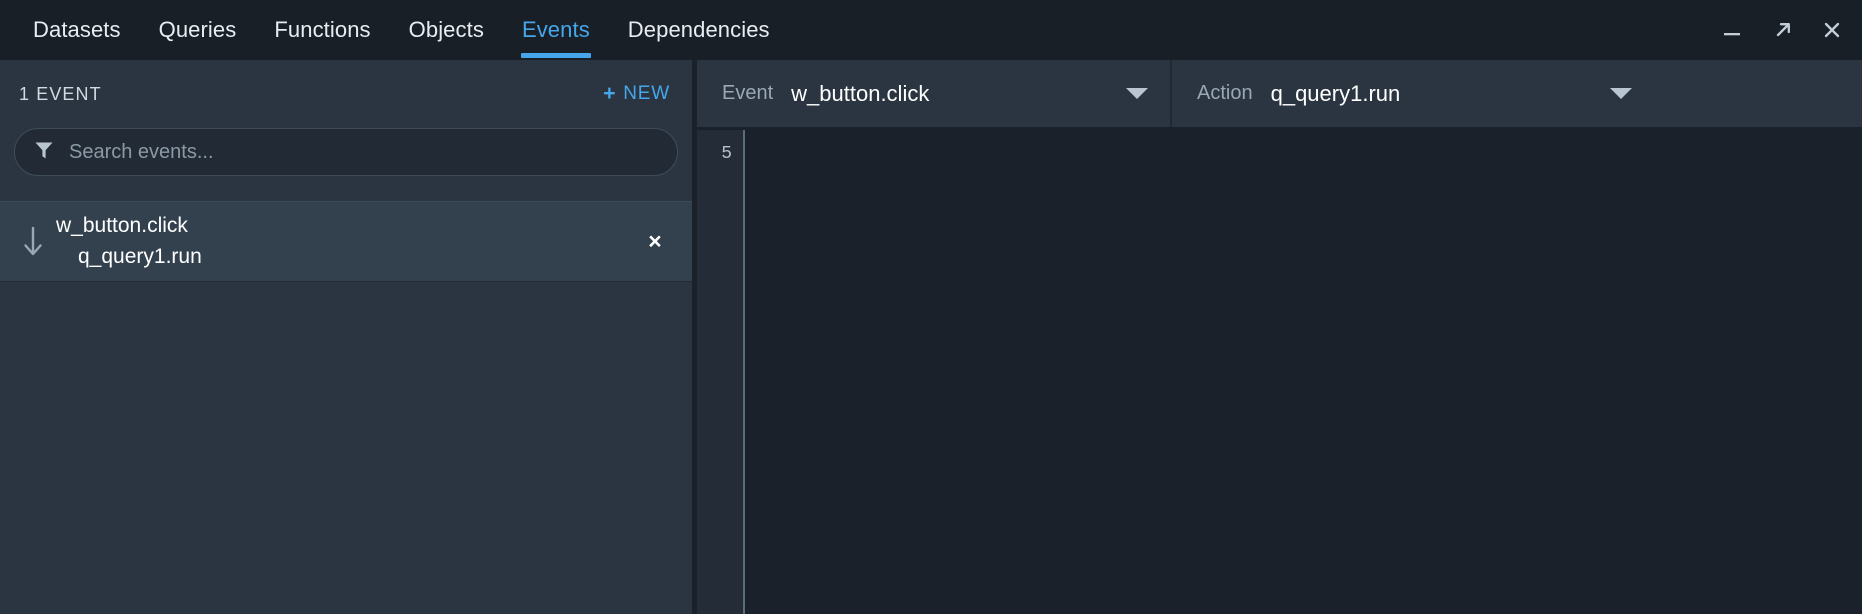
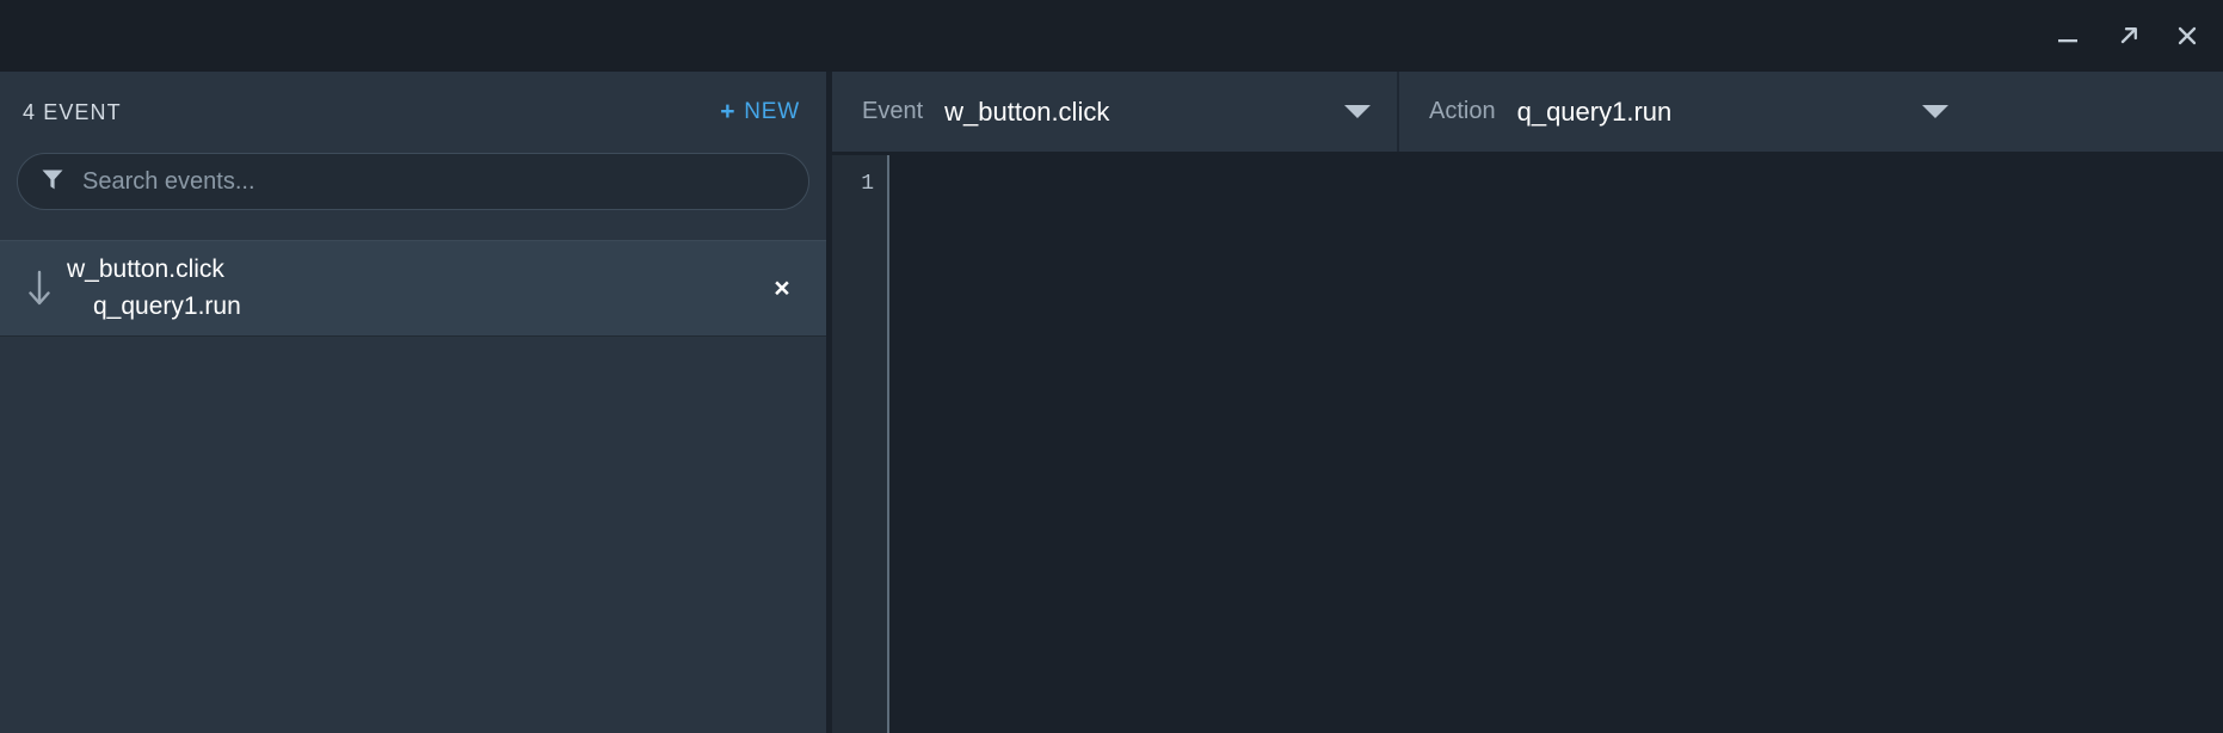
- Datasets
- Queries
- Functions
- Objects
- Events
- Dependencies
- 1 EVENT
+ 4 EVENT
  +
  NEW
  Search events...
  w_button.click
  q_query1.run
  ×
  Event
  w_button.click
  Action
  q_query1.run
- 5
+ 1
